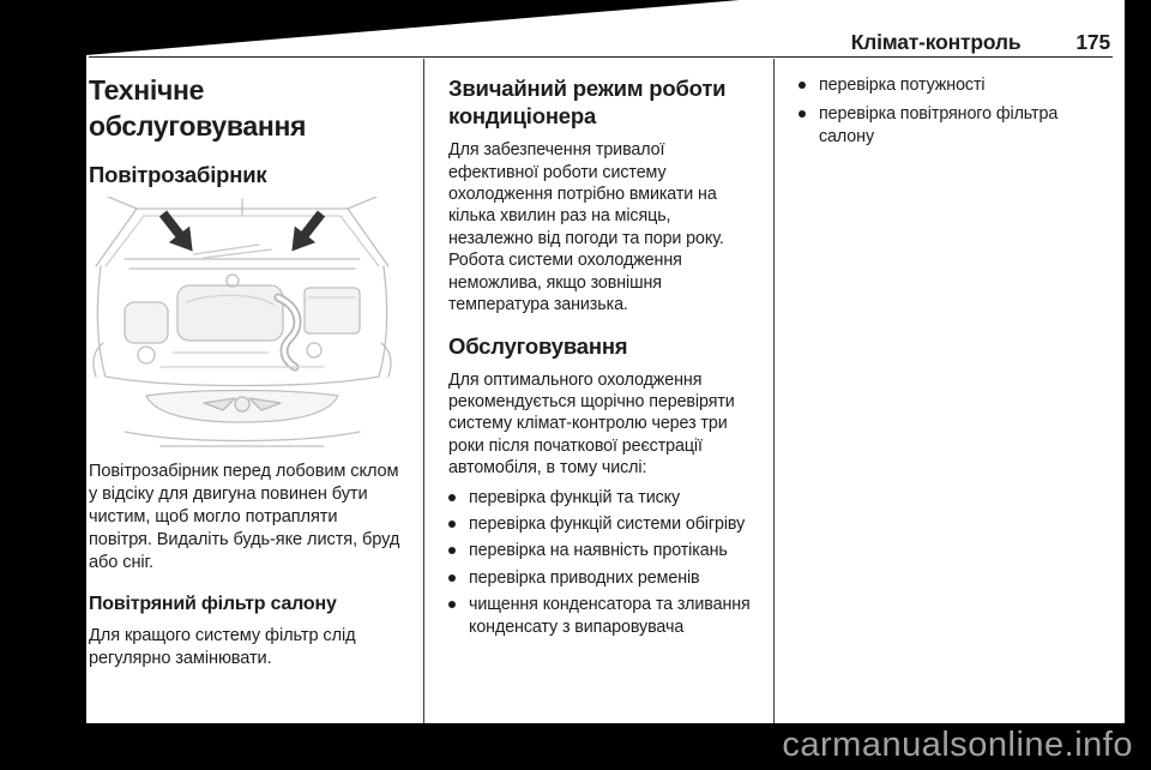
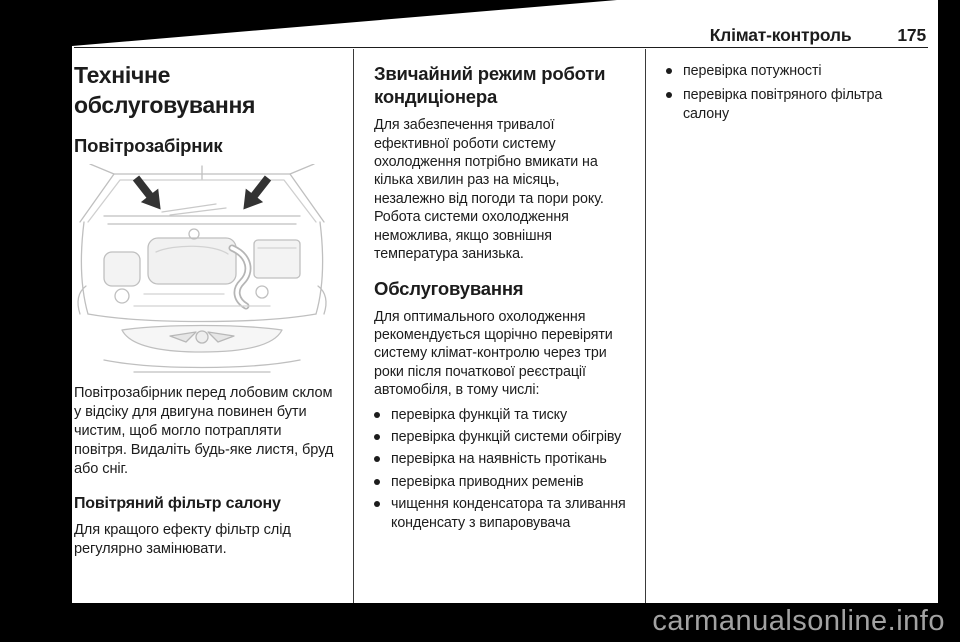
  Клімат-контроль
  175
  Технічне обслуговування
  Повітрозабірник
  Повітрозабірник перед лобовим склом у відсіку для двигуна повинен бути чистим, щоб могло потрапляти повітря. Видаліть будь-яке листя, бруд або сніг.
  Повітряний фільтр салону
- Для кращого систему фільтр слід регулярно замінювати.
+ Для кращого ефекту фільтр слід регулярно замінювати.
  Звичайний режим роботи кондиціонера
  Для забезпечення тривалої ефективної роботи систему охолодження потрібно вмикати на кілька хвилин раз на місяць, незалежно від погоди та пори року. Робота системи охолодження неможлива, якщо зовнішня температура занизька.
  Обслуговування
  Для оптимального охолодження рекомендується щорічно перевіряти систему клімат-контролю через три роки після початкової реєстрації автомобіля, в тому числі:
  перевірка функцій та тиску
  перевірка функцій системи обігріву
  перевірка на наявність протікань
  перевірка приводних ременів
  чищення конденсатора та зливання конденсату з випаровувача
  перевірка потужності
  перевірка повітряного фільтра салону
  carmanualsonline.info
